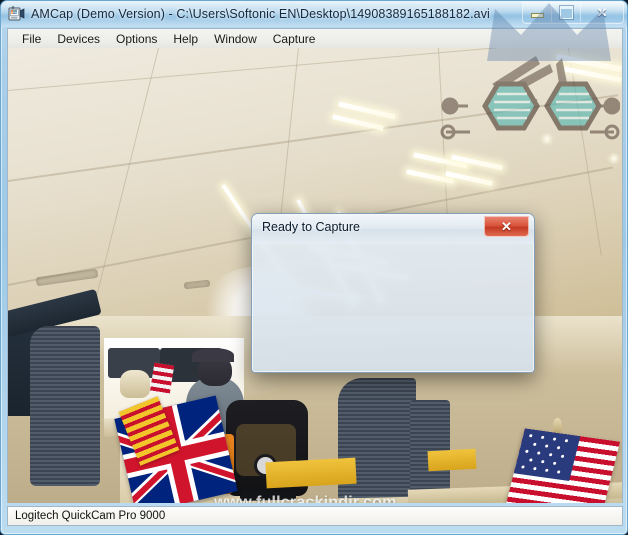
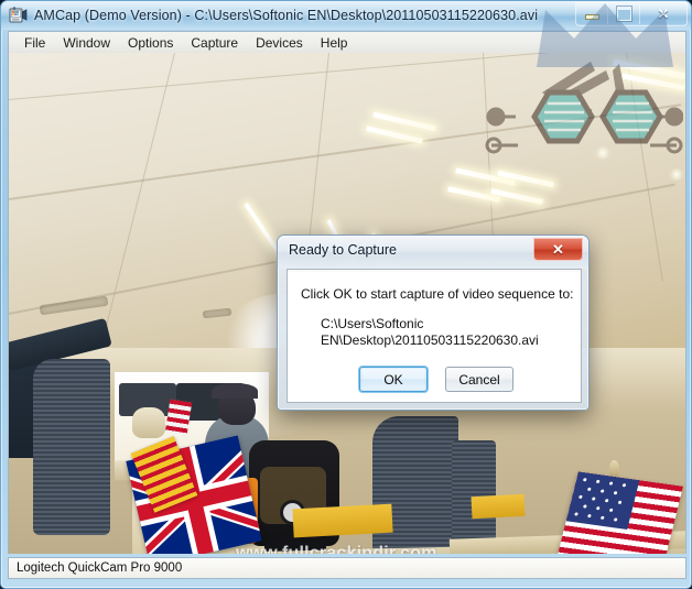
- AMCap (Demo Version) - C:\Users\Softonic EN\Desktop\14908389165188182.avi
+ AMCap (Demo Version) - C:\Users\Softonic EN\Desktop\20110503115220630.avi
  ✕
  File
- Devices
+ Window
  Options
- Help
+ Capture
- Window
+ Devices
- Capture
+ Help
  www.fullcrackindir.com
  Logitech QuickCam Pro 9000
  Ready to Capture
  ✕
+ Click OK to start capture of video sequence to:
+ C:\Users\Softonic
+ EN\Desktop\20110503115220630.avi
+ OK
+ Cancel
